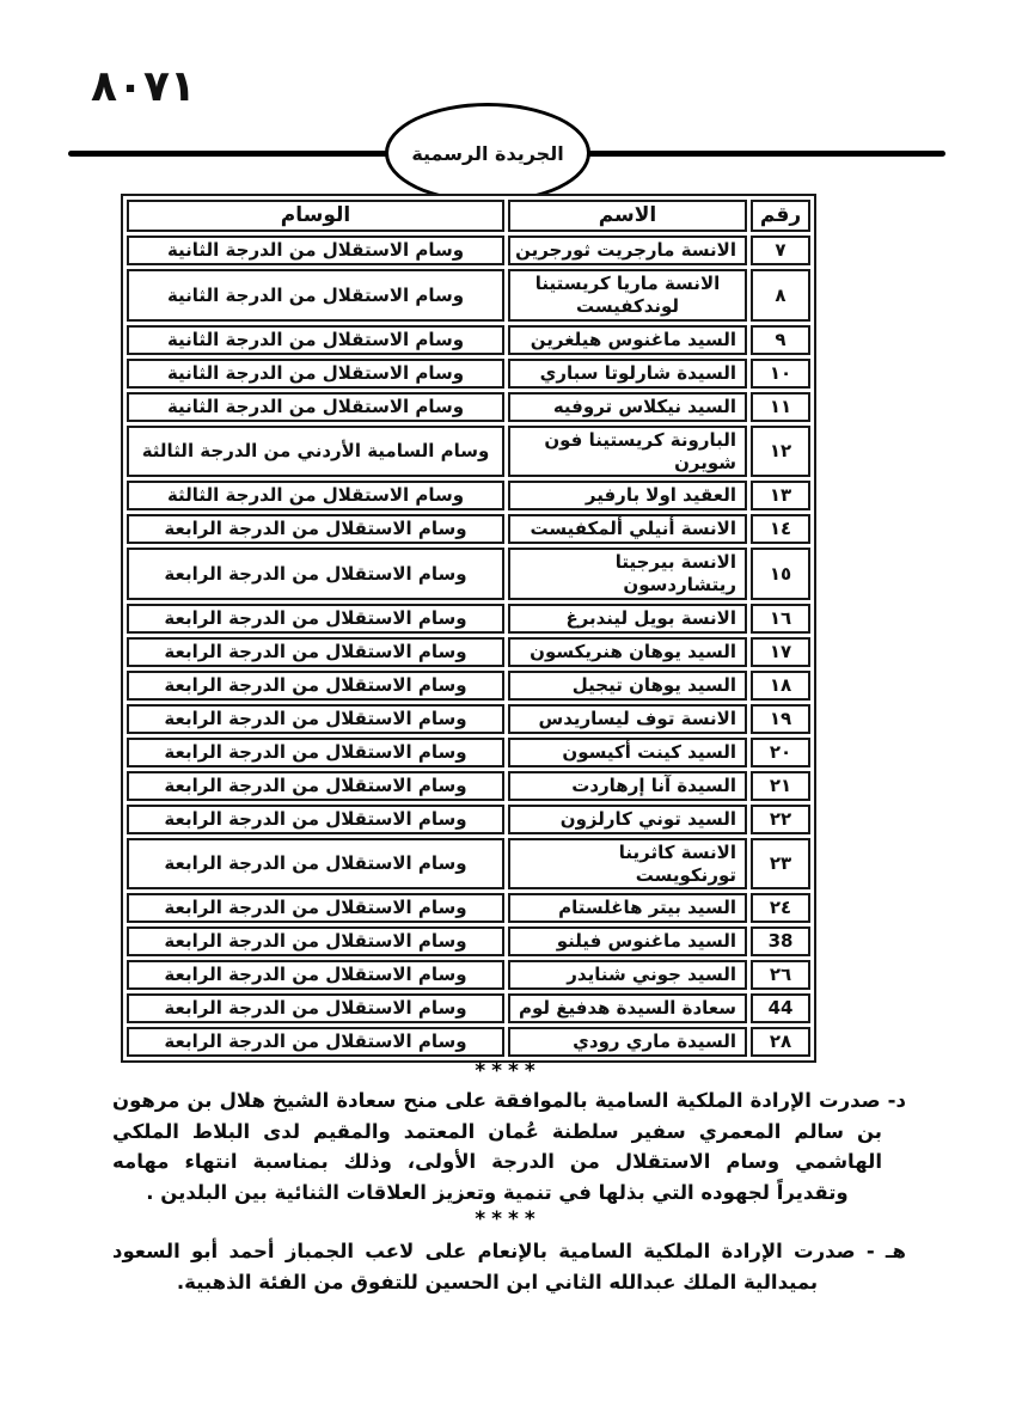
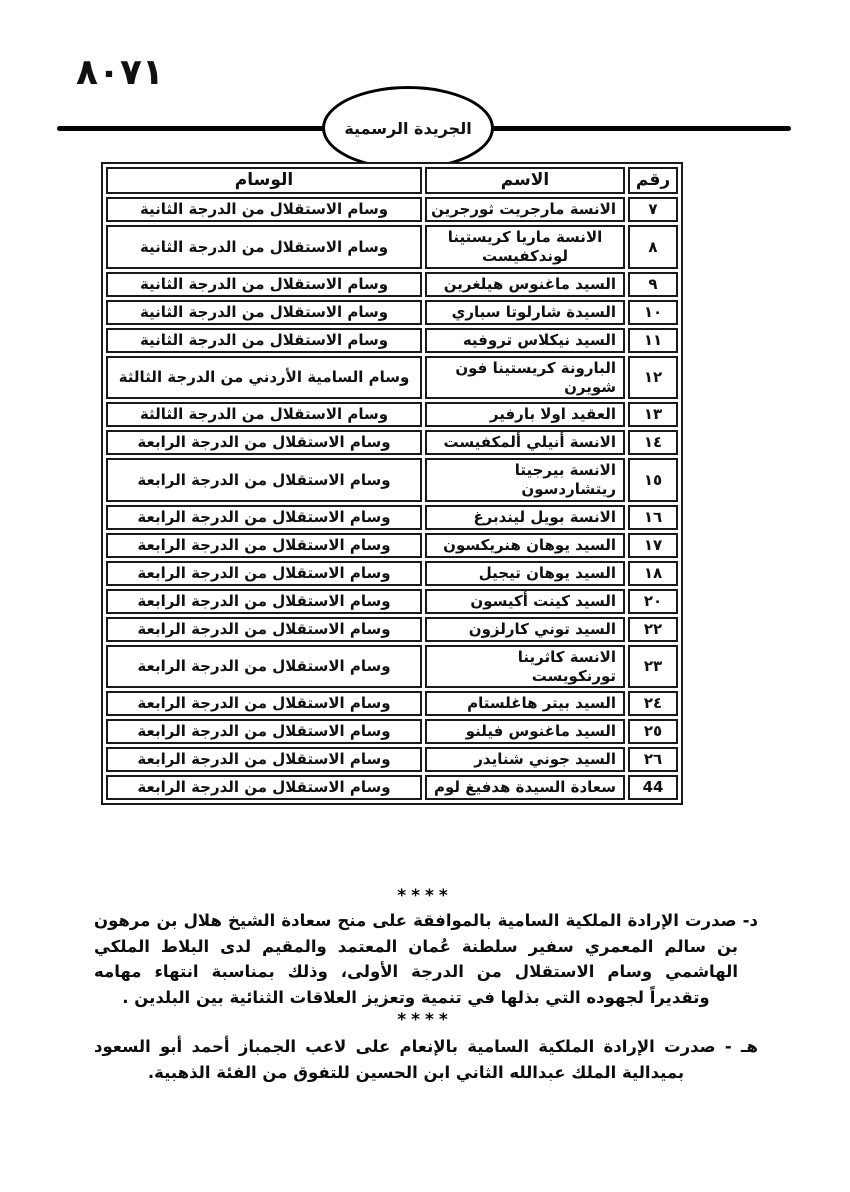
  ٨٠٧١
  الجريدة الرسمية
  رقم	الاسم	الوسام
  ٧	الانسة مارجريت ثورجرين	وسام الاستقلال من الدرجة الثانية
  ٨	الانسة ماريا كريستينا لوندكفيست	وسام الاستقلال من الدرجة الثانية
  ٩	السيد ماغنوس هيلغرين	وسام الاستقلال من الدرجة الثانية
  ١٠	السيدة شارلوتا سباري	وسام الاستقلال من الدرجة الثانية
  ١١	السيد نيكلاس تروفيه	وسام الاستقلال من الدرجة الثانية
  ١٢	البارونة كريستينا فون شويرن	وسام السامية الأردني من الدرجة الثالثة
  ١٣	العقيد اولا بارفير	وسام الاستقلال من الدرجة الثالثة
  ١٤	الانسة أنيلي ألمكفيست	وسام الاستقلال من الدرجة الرابعة
  ١٥	الانسة بيرجيتا ريتشاردسون	وسام الاستقلال من الدرجة الرابعة
  ١٦	الانسة بويل ليندبرغ	وسام الاستقلال من الدرجة الرابعة
  ١٧	السيد يوهان هنريكسون	وسام الاستقلال من الدرجة الرابعة
  ١٨	السيد يوهان تيجيل	وسام الاستقلال من الدرجة الرابعة
- ١٩	الانسة توف ليساريدس	وسام الاستقلال من الدرجة الرابعة
  ٢٠	السيد كينت أكيسون	وسام الاستقلال من الدرجة الرابعة
- ٢١	السيدة آنا إرهاردت	وسام الاستقلال من الدرجة الرابعة
  ٢٢	السيد توني كارلزون	وسام الاستقلال من الدرجة الرابعة
  ٢٣	الانسة كاثرينا تورنكويست	وسام الاستقلال من الدرجة الرابعة
  ٢٤	السيد بيتر هاغلستام	وسام الاستقلال من الدرجة الرابعة
- 38	السيد ماغنوس فيلنو	وسام الاستقلال من الدرجة الرابعة
+ ٢٥	السيد ماغنوس فيلنو	وسام الاستقلال من الدرجة الرابعة
  ٢٦	السيد جوني شنايدر	وسام الاستقلال من الدرجة الرابعة
  44	سعادة السيدة هدفيغ لوم	وسام الاستقلال من الدرجة الرابعة
- ٢٨	السيدة ماري رودي	وسام الاستقلال من الدرجة الرابعة
  ****
  د- صدرت الإرادة الملكية السامية بالموافقة على منح سعادة الشيخ هلال بن مرهون بن سالم المعمري سفير سلطنة عُمان المعتمد والمقيم لدى البلاط الملكي الهاشمي وسام الاستقلال من الدرجة الأولى، وذلك بمناسبة انتهاء مهامه وتقديراً لجهوده التي بذلها في تنمية وتعزيز العلاقات الثنائية بين البلدين .
  ****
  هـ - صدرت الإرادة الملكية السامية بالإنعام على لاعب الجمباز أحمد أبو السعود بميدالية الملك عبدالله الثاني ابن الحسين للتفوق من الفئة الذهبية.
